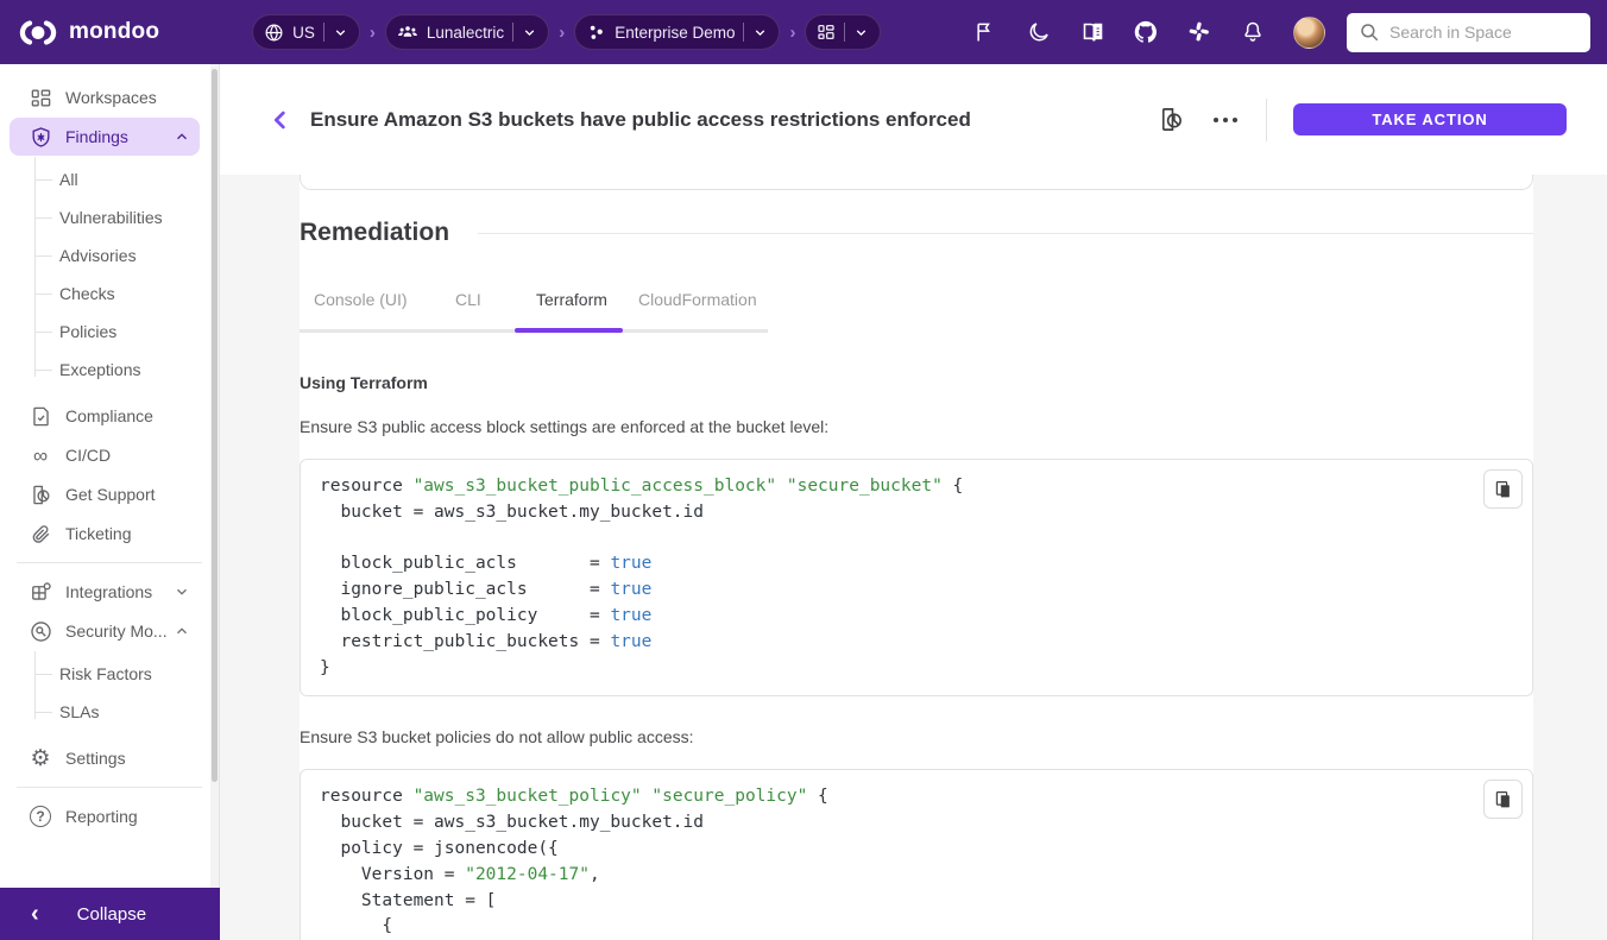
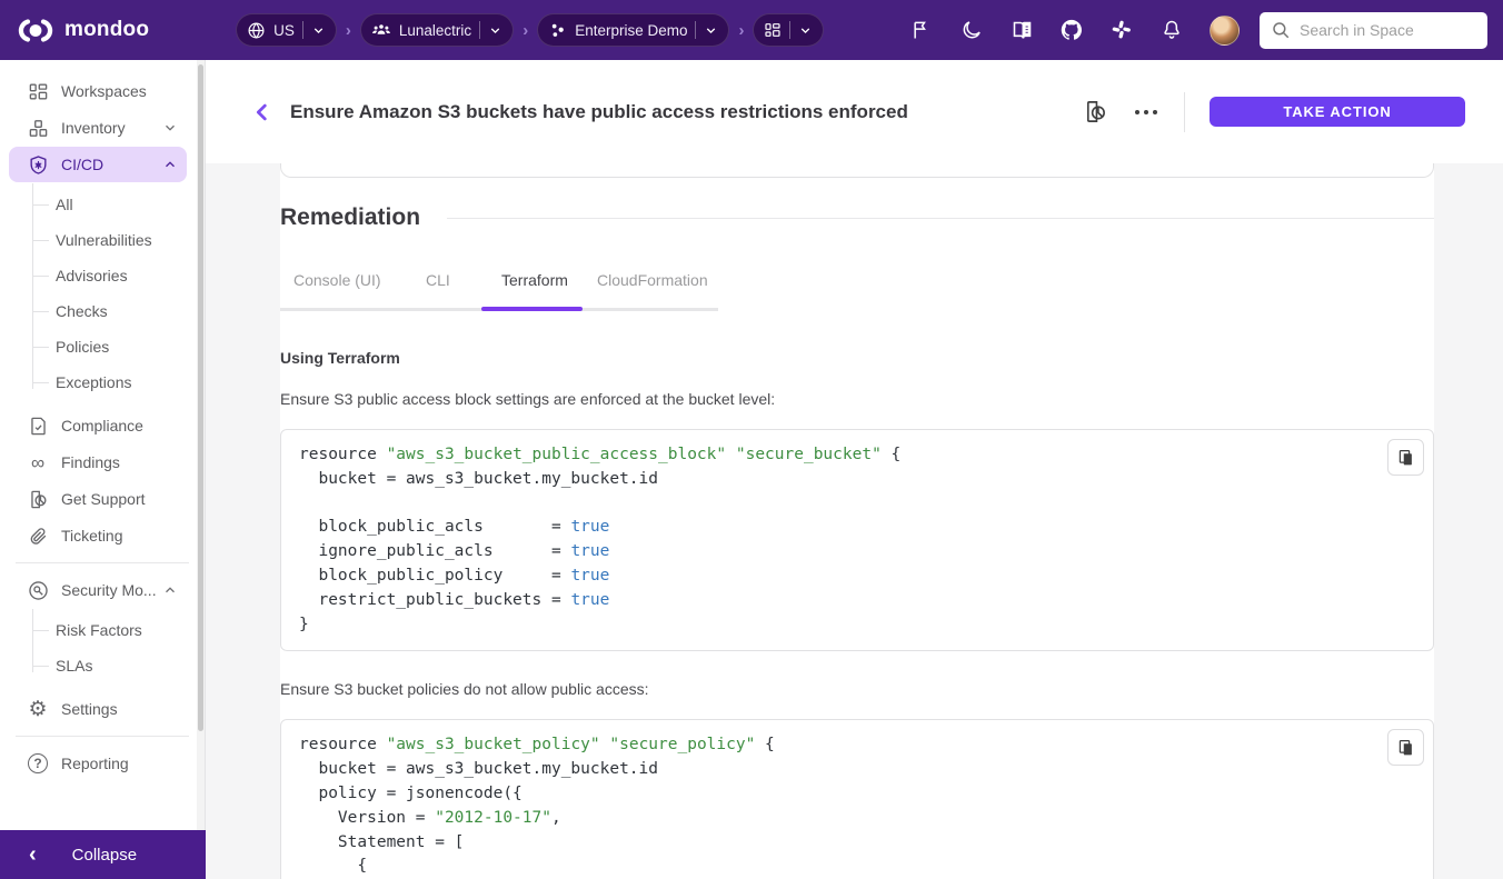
  mondoo
  US
  ›
  Lunalectric
  ›
  Enterprise Demo
  ›
  Search in Space
  Workspaces
+ Inventory
- Findings
+ CI/CD
  All
  Vulnerabilities
  Advisories
  Checks
  Policies
  Exceptions
  Compliance
  ∞
- CI/CD
+ Findings
  Get Support
  Ticketing
- Integrations
  Security Mo...
  Risk Factors
  SLAs
  ⚙
  Settings
  ?
  Reporting
  ‹
  Collapse
  Ensure Amazon S3 buckets have public access restrictions enforced
  TAKE ACTION
  Remediation
  Console (UI)
  CLI
  Terraform
  CloudFormation
  Using Terraform
  Ensure S3 public access block settings are enforced at the bucket level:
  resource "aws_s3_bucket_public_access_block" "secure_bucket" {
  bucket = aws_s3_bucket.my_bucket.id
  block_public_acls = true
  ignore_public_acls = true
  block_public_policy = true
  restrict_public_buckets = true
  }
  Ensure S3 bucket policies do not allow public access:
  resource "aws_s3_bucket_policy" "secure_policy" {
  bucket = aws_s3_bucket.my_bucket.id
  policy = jsonencode({
- Version = "2012-04-17",
+ Version = "2012-10-17",
  Statement = [
  {
